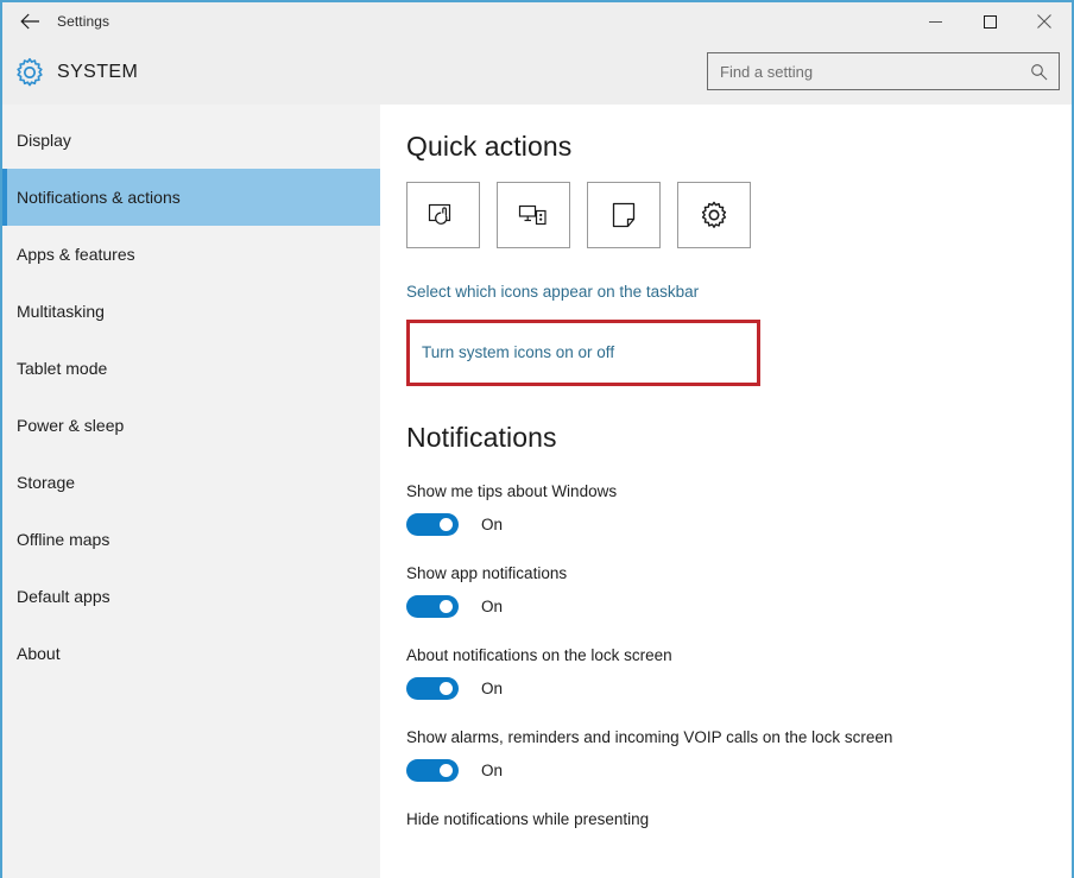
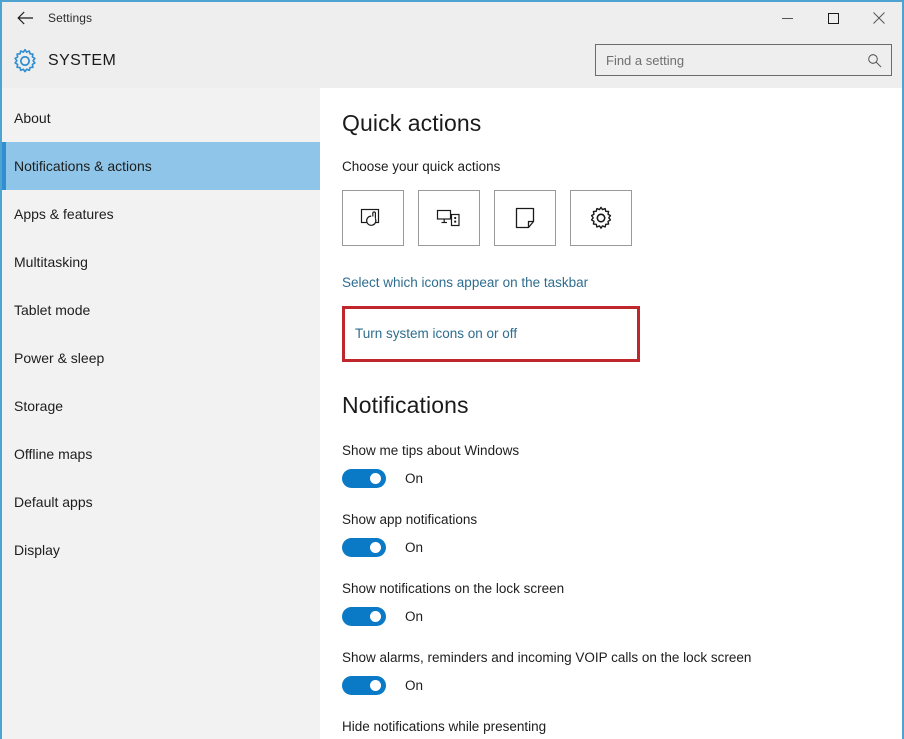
  Settings
  SYSTEM
  Find a setting
- Display
+ About
  Notifications & actions
  Apps & features
  Multitasking
  Tablet mode
  Power & sleep
  Storage
  Offline maps
  Default apps
- About
+ Display
  Quick actions
+ Choose your quick actions
  Select which icons appear on the taskbar
  Turn system icons on or off
  Notifications
  Show me tips about Windows
  On
  Show app notifications
  On
- About notifications on the lock screen
+ Show notifications on the lock screen
  On
  Show alarms, reminders and incoming VOIP calls on the lock screen
  On
  Hide notifications while presenting
